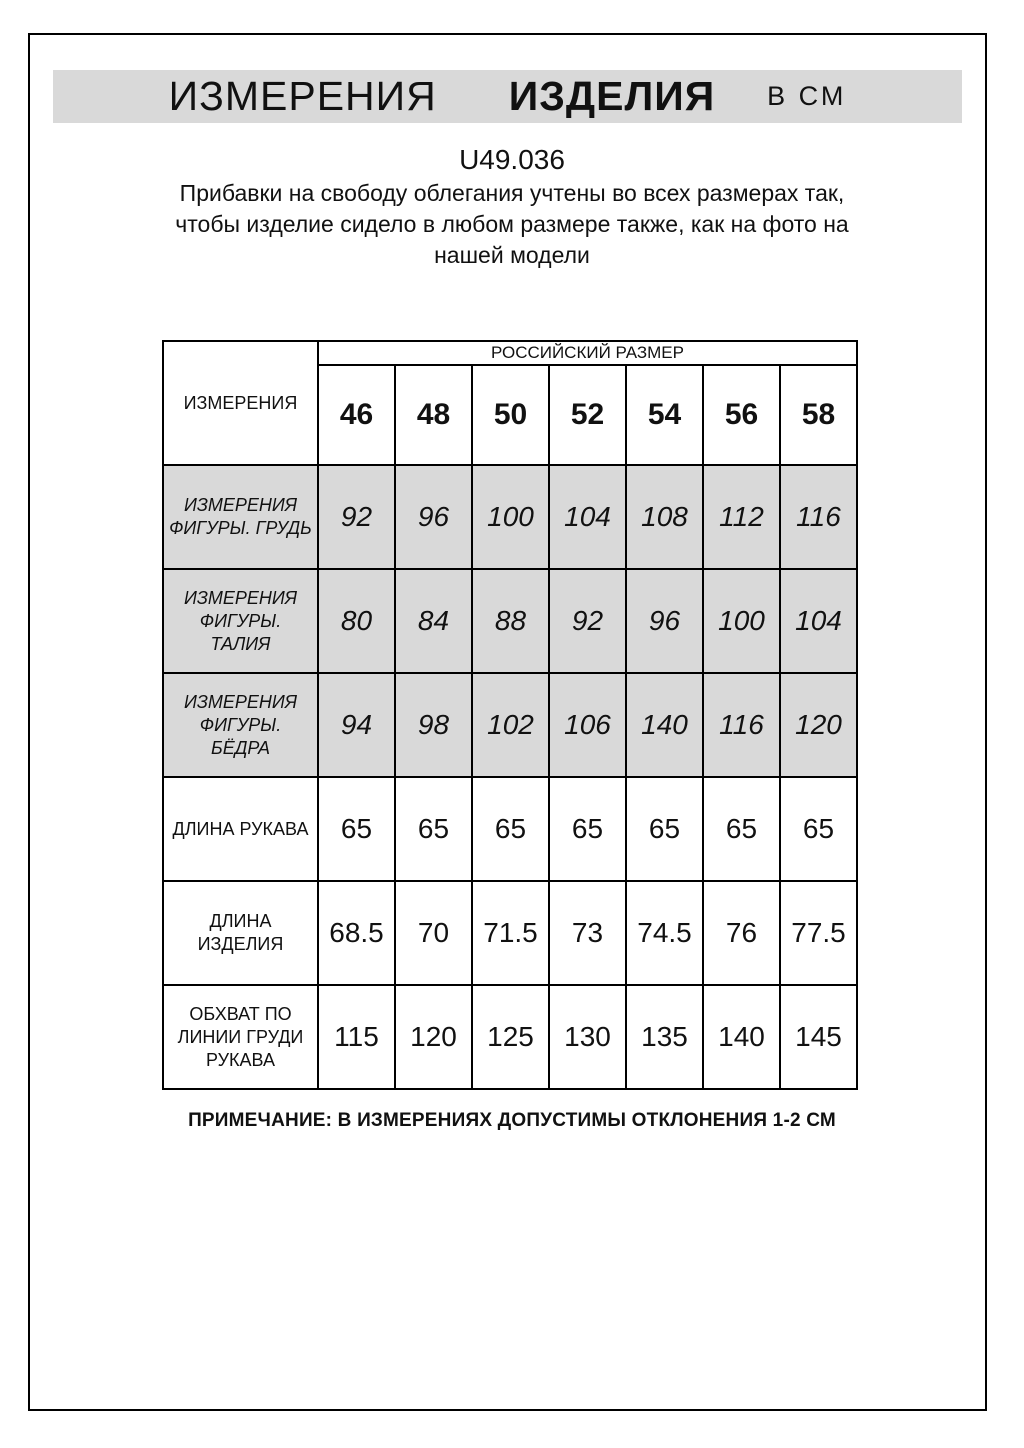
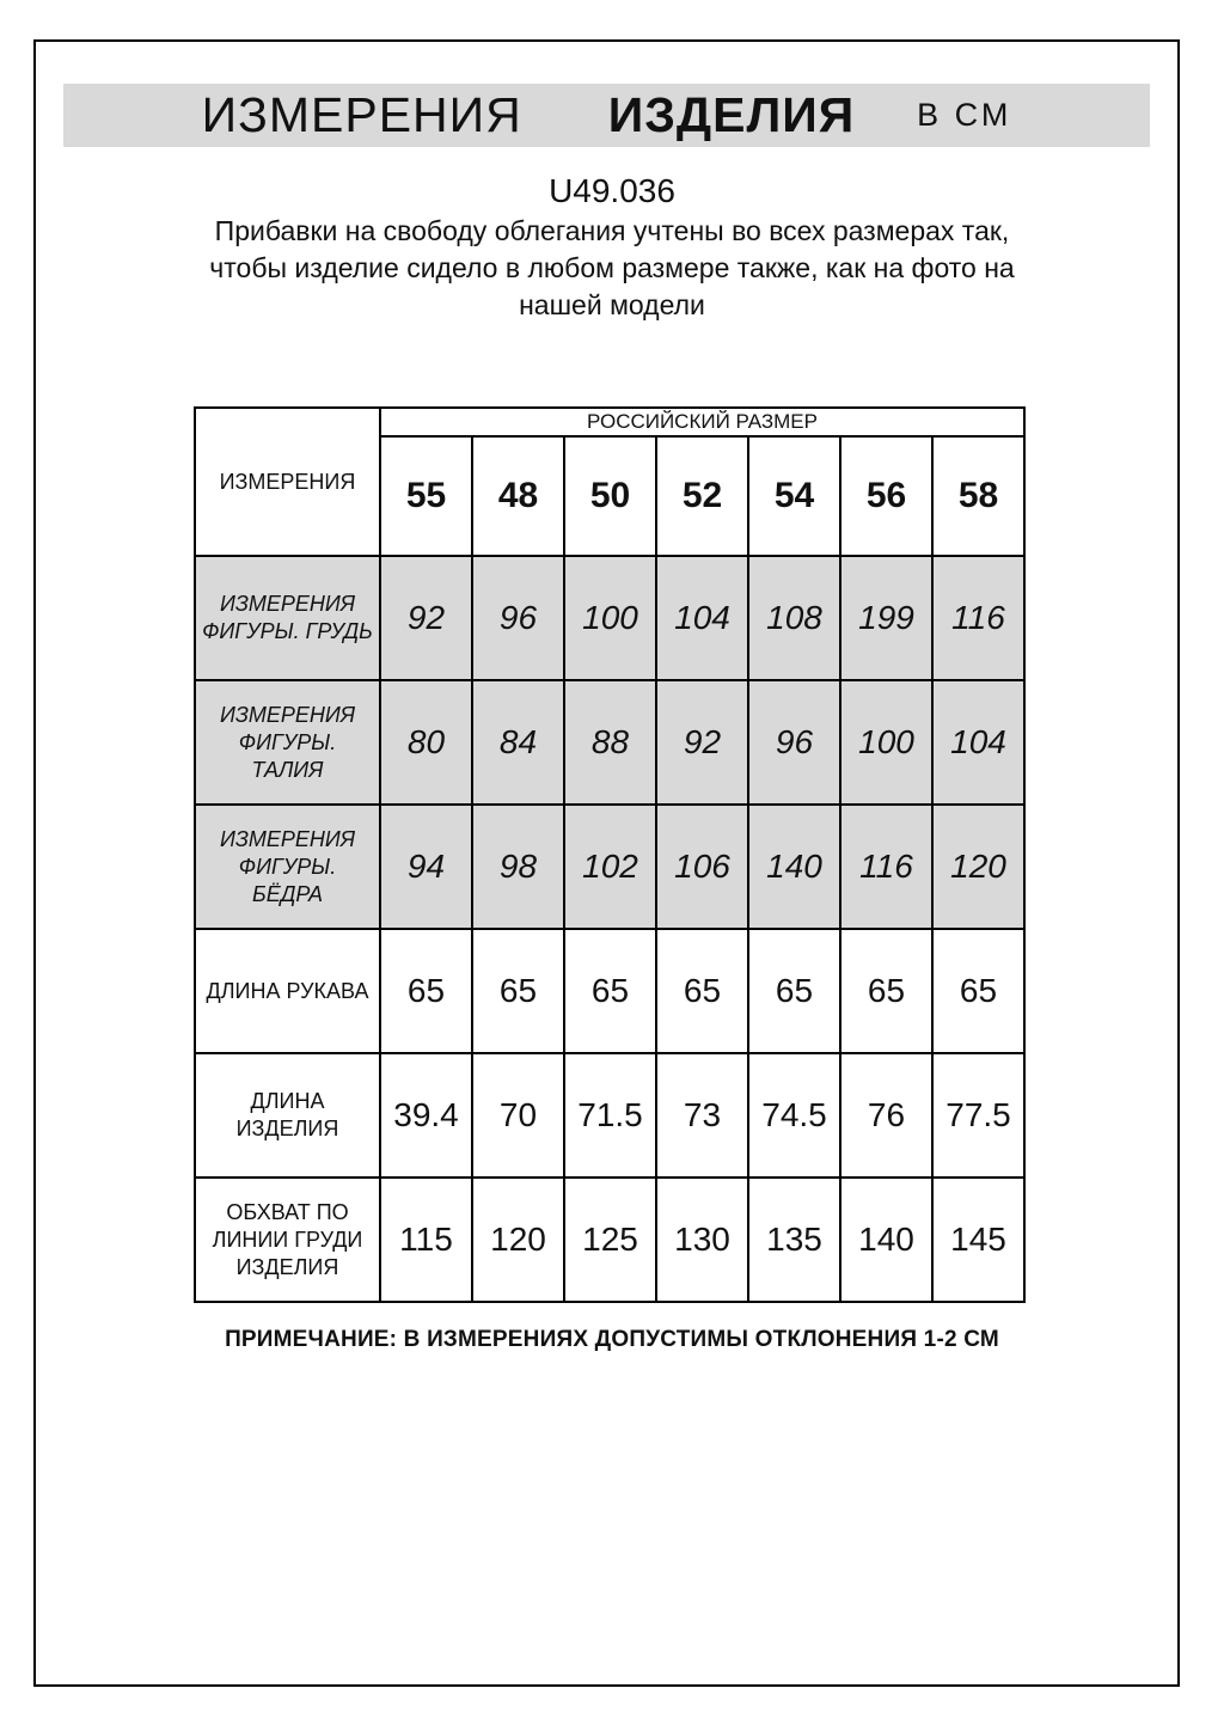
  ИЗМЕРЕНИЯ
  ИЗДЕЛИЯ
  В СМ
  U49.036
  Прибавки на свободу облегания учтены во всех размерах так,
  чтобы изделие сидело в любом размере также, как на фото на
  нашей модели
  ИЗМЕРЕНИЯ	РОССИЙСКИЙ РАЗМЕР
- 46	48	50	52	54	56	58
+ 55	48	50	52	54	56	58
- ИЗМЕРЕНИЯ ФИГУРЫ. ГРУДЬ	92	96	100	104	108	112	116
+ ИЗМЕРЕНИЯ ФИГУРЫ. ГРУДЬ	92	96	100	104	108	199	116
  ИЗМЕРЕНИЯ ФИГУРЫ. ТАЛИЯ	80	84	88	92	96	100	104
  ИЗМЕРЕНИЯ ФИГУРЫ. БЁДРА	94	98	102	106	140	116	120
  ДЛИНА РУКАВА	65	65	65	65	65	65	65
- ДЛИНА ИЗДЕЛИЯ	68.5	70	71.5	73	74.5	76	77.5
+ ДЛИНА ИЗДЕЛИЯ	39.4	70	71.5	73	74.5	76	77.5
- ОБХВАТ ПО ЛИНИИ ГРУДИ РУКАВА	115	120	125	130	135	140	145
+ ОБХВАТ ПО ЛИНИИ ГРУДИ ИЗДЕЛИЯ	115	120	125	130	135	140	145
  ПРИМЕЧАНИЕ: В ИЗМЕРЕНИЯХ ДОПУСТИМЫ ОТКЛОНЕНИЯ 1-2 СМ
